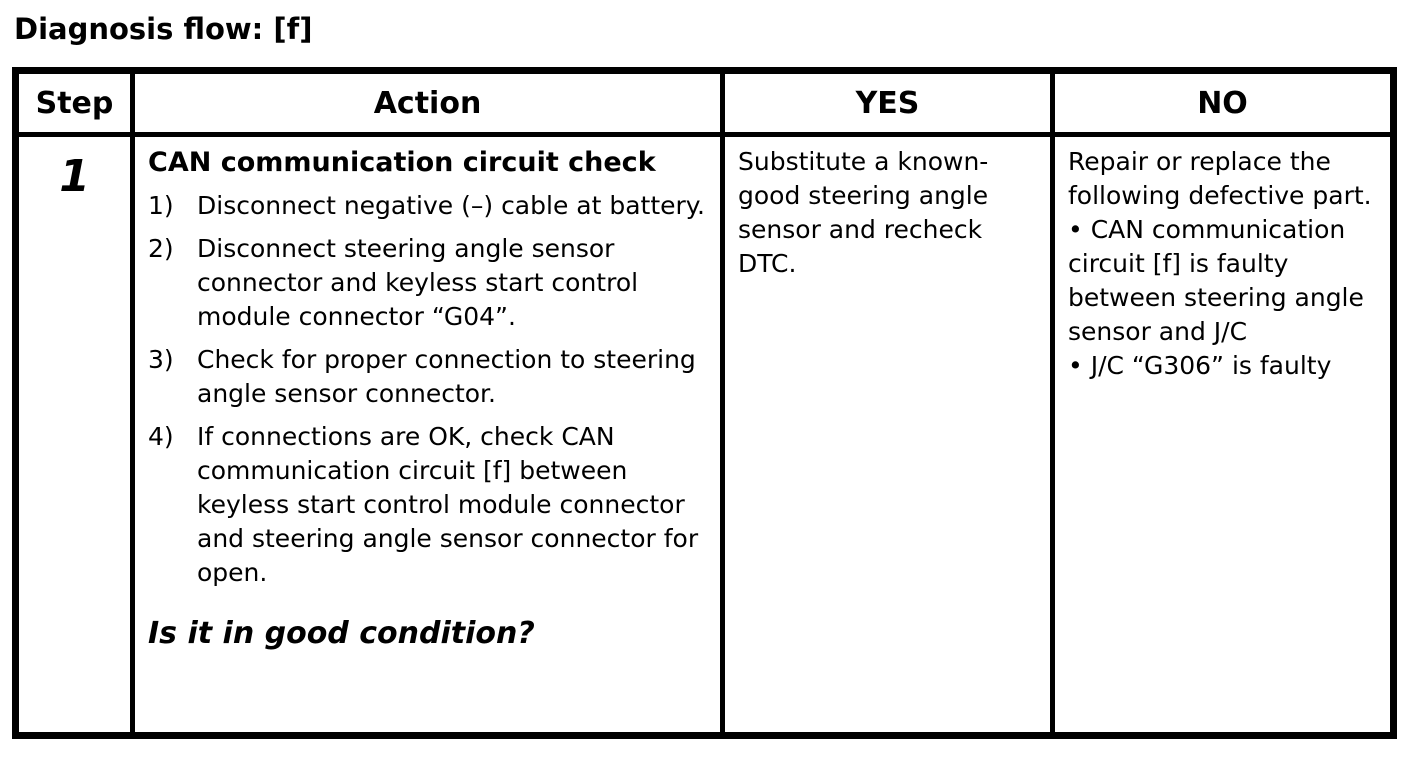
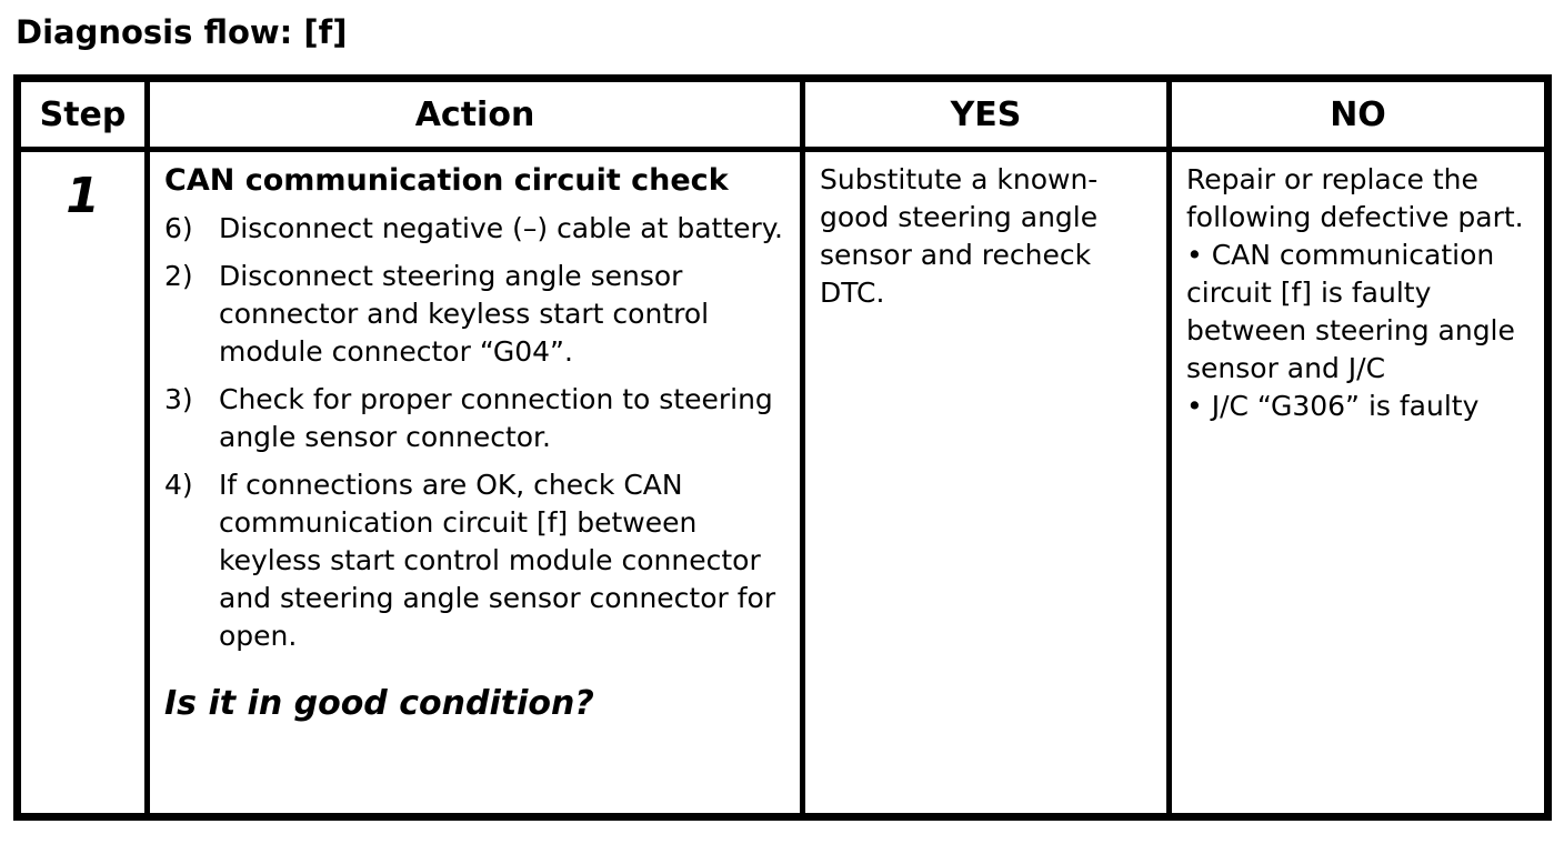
  Diagnosis flow: [f]
  Step	Action	YES	NO
- 1	CAN communication circuit check 1) Disconnect negative (–) cable at battery. 2) Disconnect steering angle sensor connector and keyless start control module connector “G04”. 3) Check for proper connection to steering angle sensor connector. 4) If connections are OK, check CAN communication circuit [f] between keyless start control module connector and steering angle sensor connector for open. Is it in good condition?	Substitute a known-good steering angle sensor and recheck DTC.	Repair or replace the following defective part. • CAN communication circuit [f] is faulty between steering angle sensor and J/C • J/C “G306” is faulty
+ 1	CAN communication circuit check 6) Disconnect negative (–) cable at battery. 2) Disconnect steering angle sensor connector and keyless start control module connector “G04”. 3) Check for proper connection to steering angle sensor connector. 4) If connections are OK, check CAN communication circuit [f] between keyless start control module connector and steering angle sensor connector for open. Is it in good condition?	Substitute a known-good steering angle sensor and recheck DTC.	Repair or replace the following defective part. • CAN communication circuit [f] is faulty between steering angle sensor and J/C • J/C “G306” is faulty
